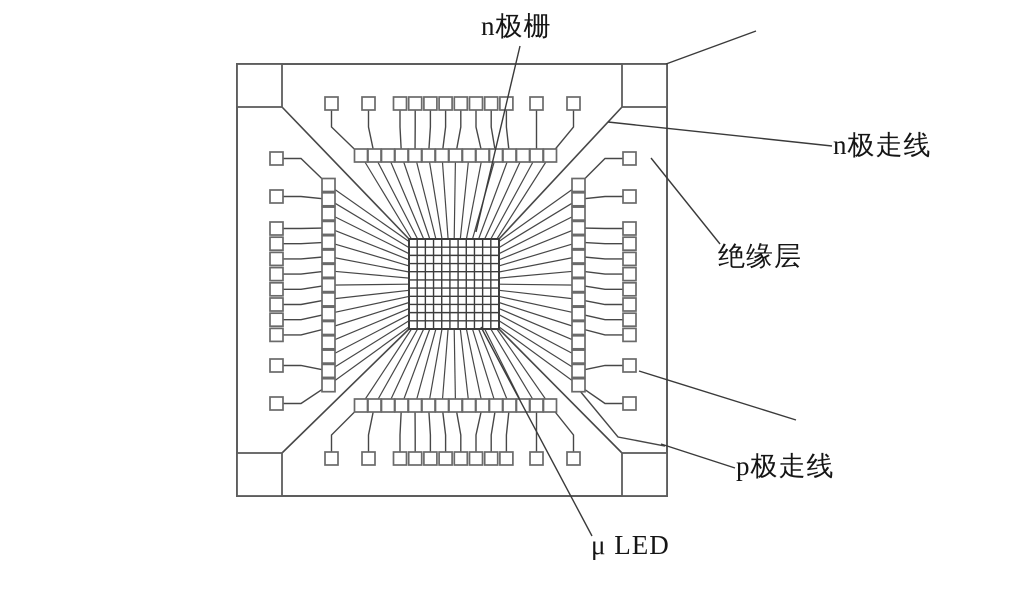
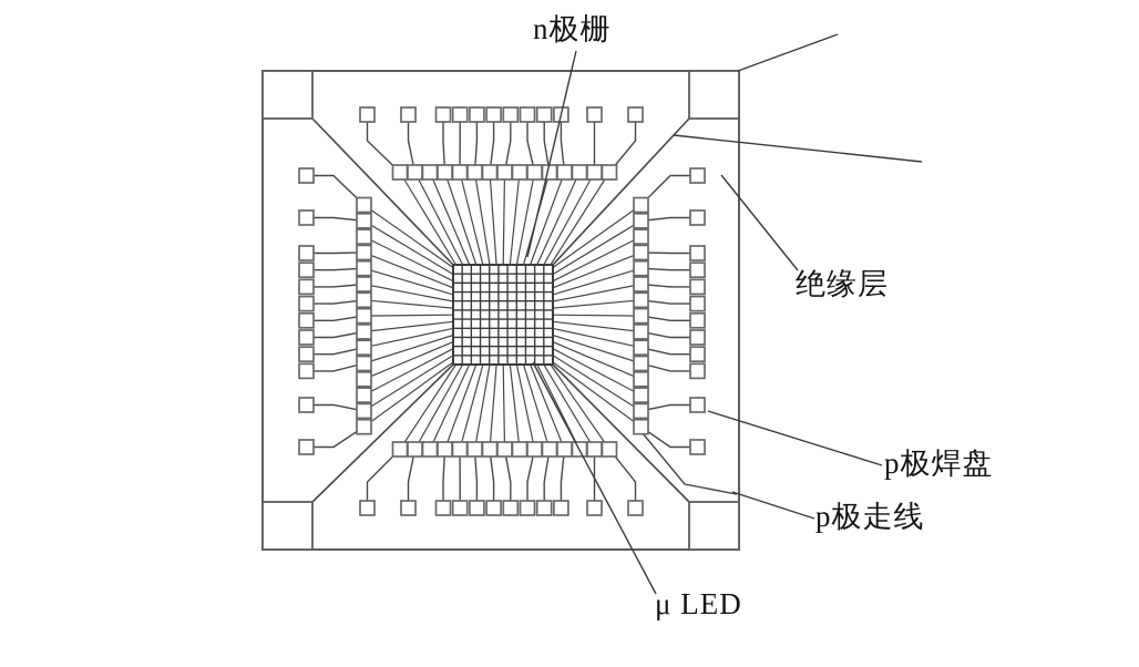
  n极栅
- n极走线
  绝缘层
+ p极焊盘
  p极走线
  μ LED
